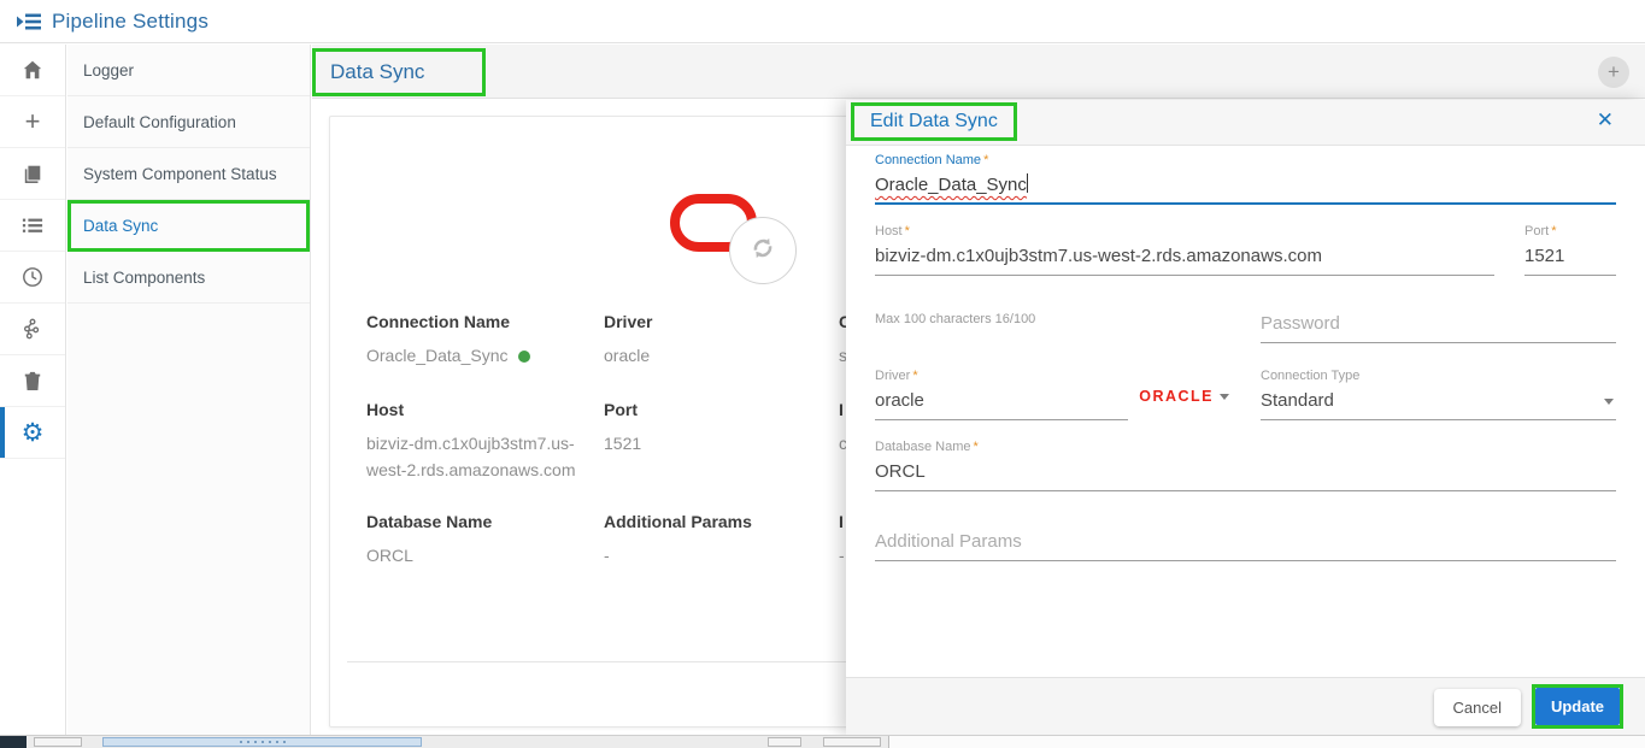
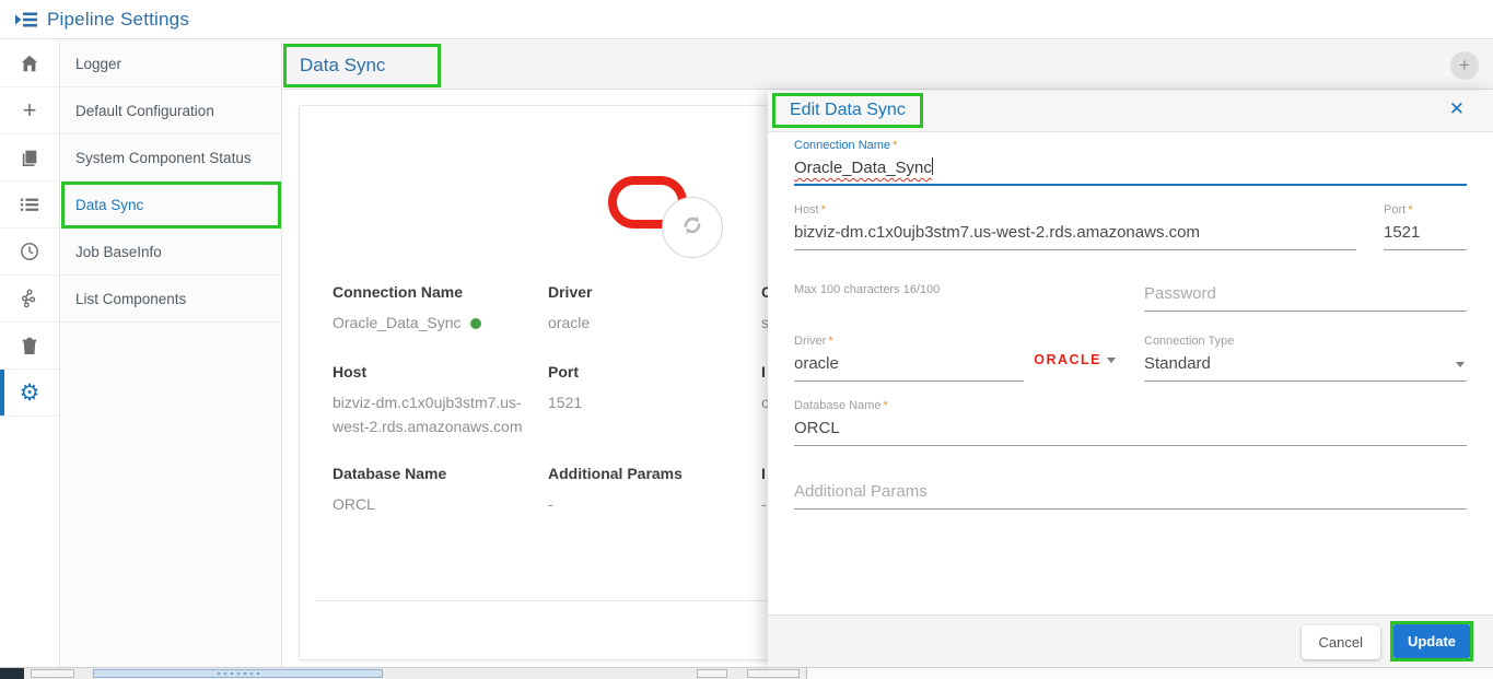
  Pipeline Settings
  +
  ⚙
  Logger
  Default Configuration
  System Component Status
  Data Sync
+ Job BaseInfo
  List Components
  Data Sync
  +
  Connection Name
  Oracle_Data_Sync
  Driver
  oracle
  s
  Host
  bizviz-dm.c1x0ujb3stm7.us-west-2.rds.amazonaws.com
  Port
  1521
  I
  c
  Database Name
  ORCL
  Additional Params
  -
  I
  -
  Edit Data Sync
  ✕
  Connection Name *
  Oracle_Data_Sync
  Max 100 characters 16/100
  Host *
  bizviz-dm.c1x0ujb3stm7.us-west-2.rds.amazonaws.com
  Port *
  1521
  Password
  Driver *
  oracle
  ORACLE
  Connection Type
  Standard
  Database Name *
  ORCL
  Additional Params
  Cancel
  Update
